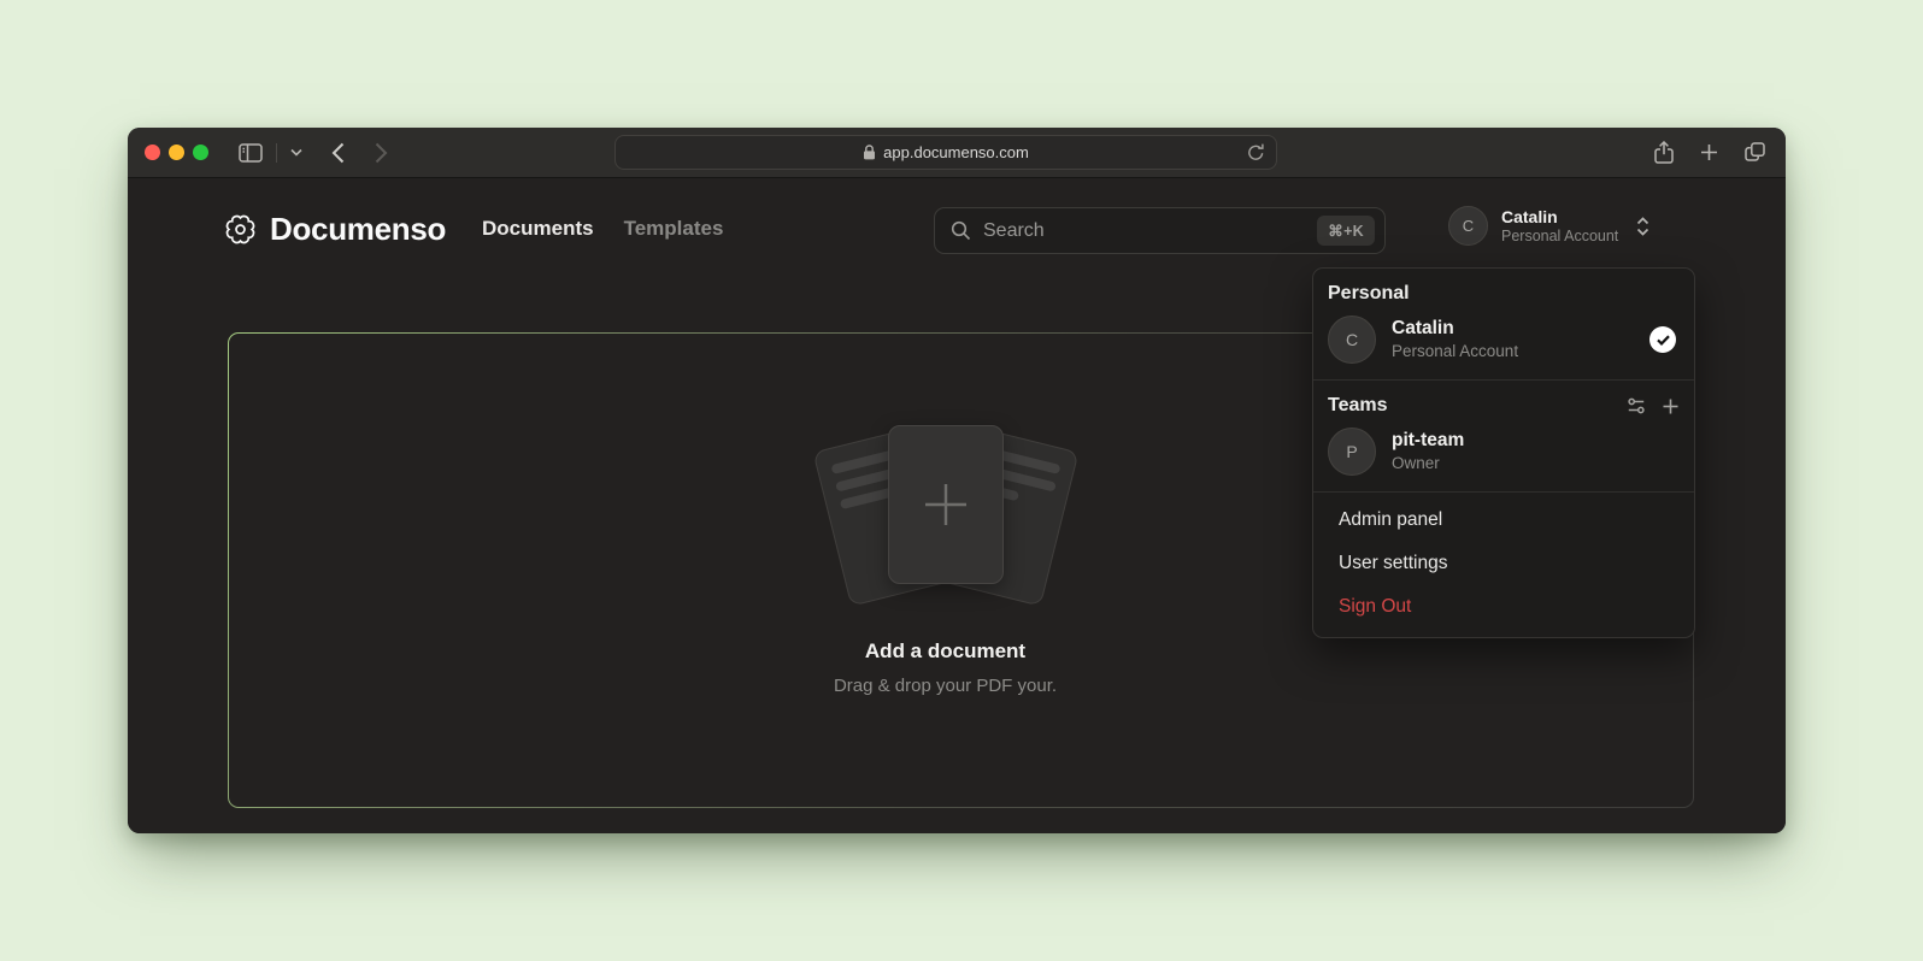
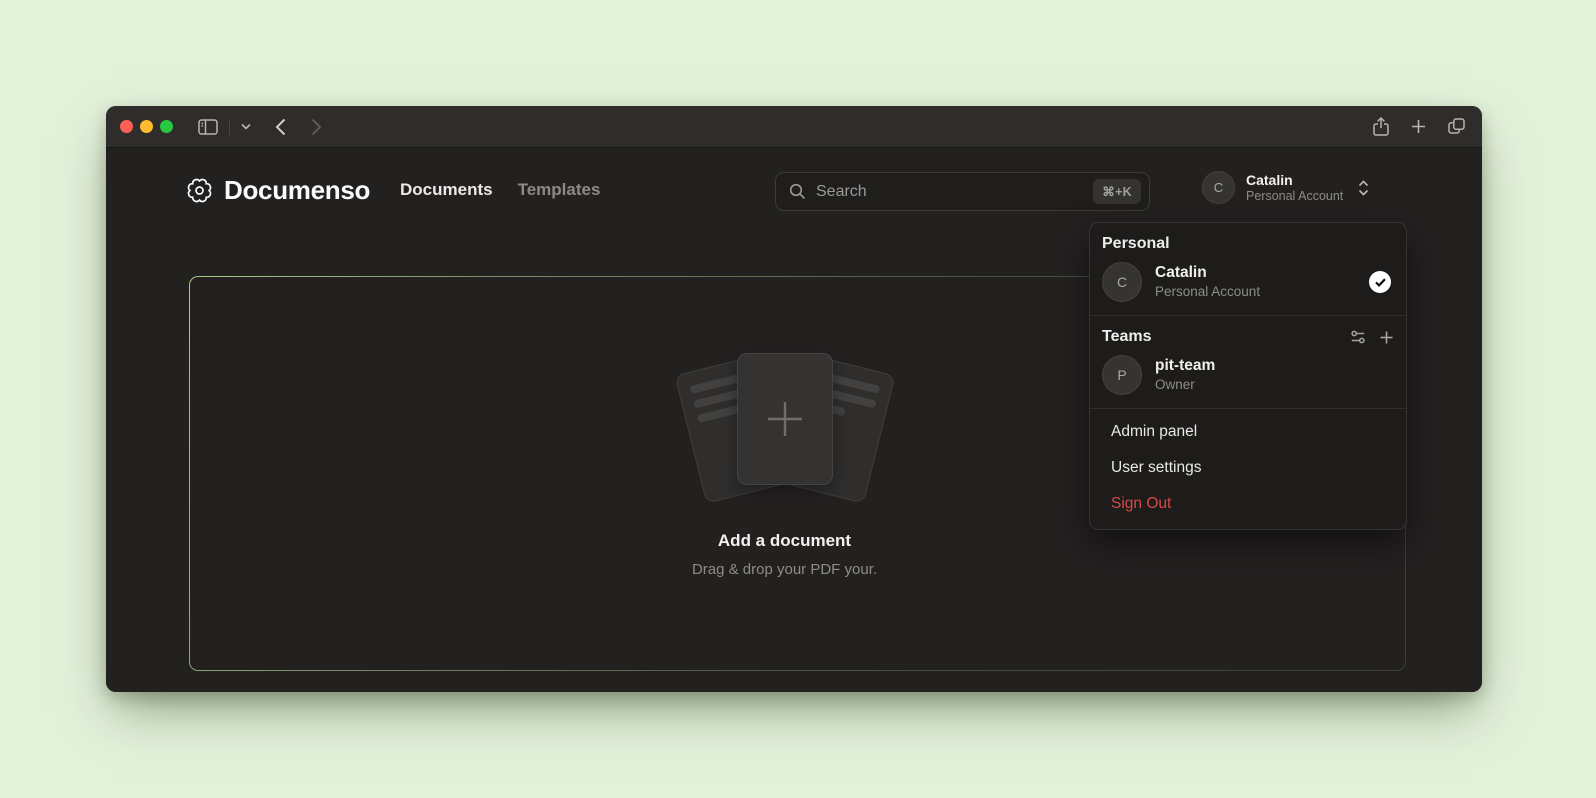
- app.documenso.com
  Documenso
  Documents
  Templates
  Search
  ⌘+K
  C
  Catalin
  Personal Account
  Add a document
  Drag & drop your PDF your.
  Personal
  C
  Catalin
  Personal Account
  Teams
  P
  pit-team
  Owner
  Admin panel
  User settings
  Sign Out
